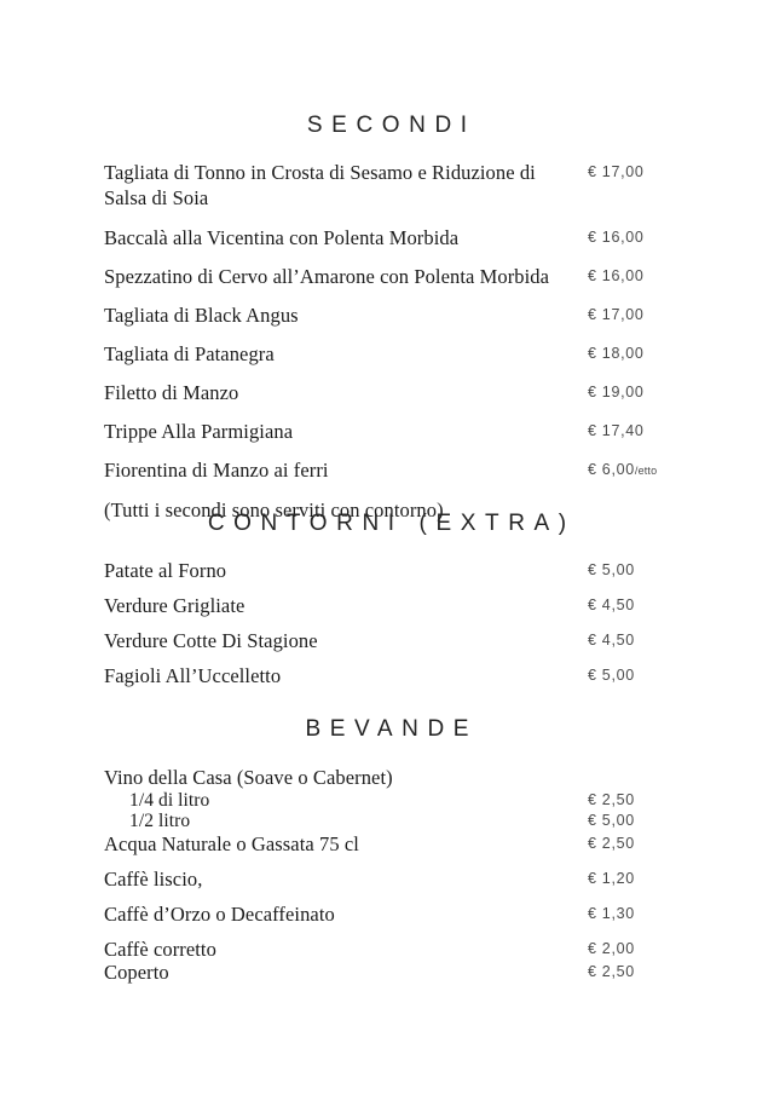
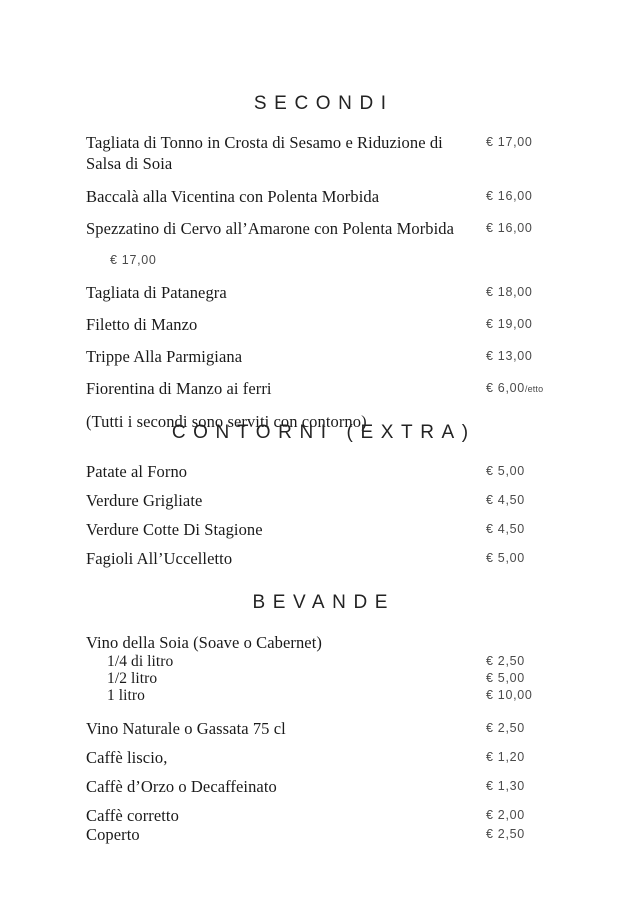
  SECONDI
  Tagliata di Tonno in Crosta di Sesamo e Riduzione di Salsa di Soia
  € 17,00
  Baccalà alla Vicentina con Polenta Morbida
  € 16,00
  Spezzatino di Cervo all’Amarone con Polenta Morbida
  € 16,00
- Tagliata di Black Angus
  € 17,00
  Tagliata di Patanegra
  € 18,00
  Filetto di Manzo
  € 19,00
  Trippe Alla Parmigiana
- € 17,40
+ € 13,00
  Fiorentina di Manzo ai ferri
  € 6,00/etto
  (Tutti i secondi sono serviti con contorno)
  CONTORNI (EXTRA)
  Patate al Forno
  € 5,00
  Verdure Grigliate
  € 4,50
  Verdure Cotte Di Stagione
  € 4,50
  Fagioli All’Uccelletto
  € 5,00
  BEVANDE
- Vino della Casa (Soave o Cabernet)
+ Vino della Soia (Soave o Cabernet)
  1/4 di litro
  € 2,50
  1/2 litro
  € 5,00
+ 1 litro
+ € 10,00
- Acqua Naturale o Gassata 75 cl
+ Vino Naturale o Gassata 75 cl
  € 2,50
  Caffè liscio,
  € 1,20
  Caffè d’Orzo o Decaffeinato
  € 1,30
  Caffè corretto
  € 2,00
  Coperto
  € 2,50
